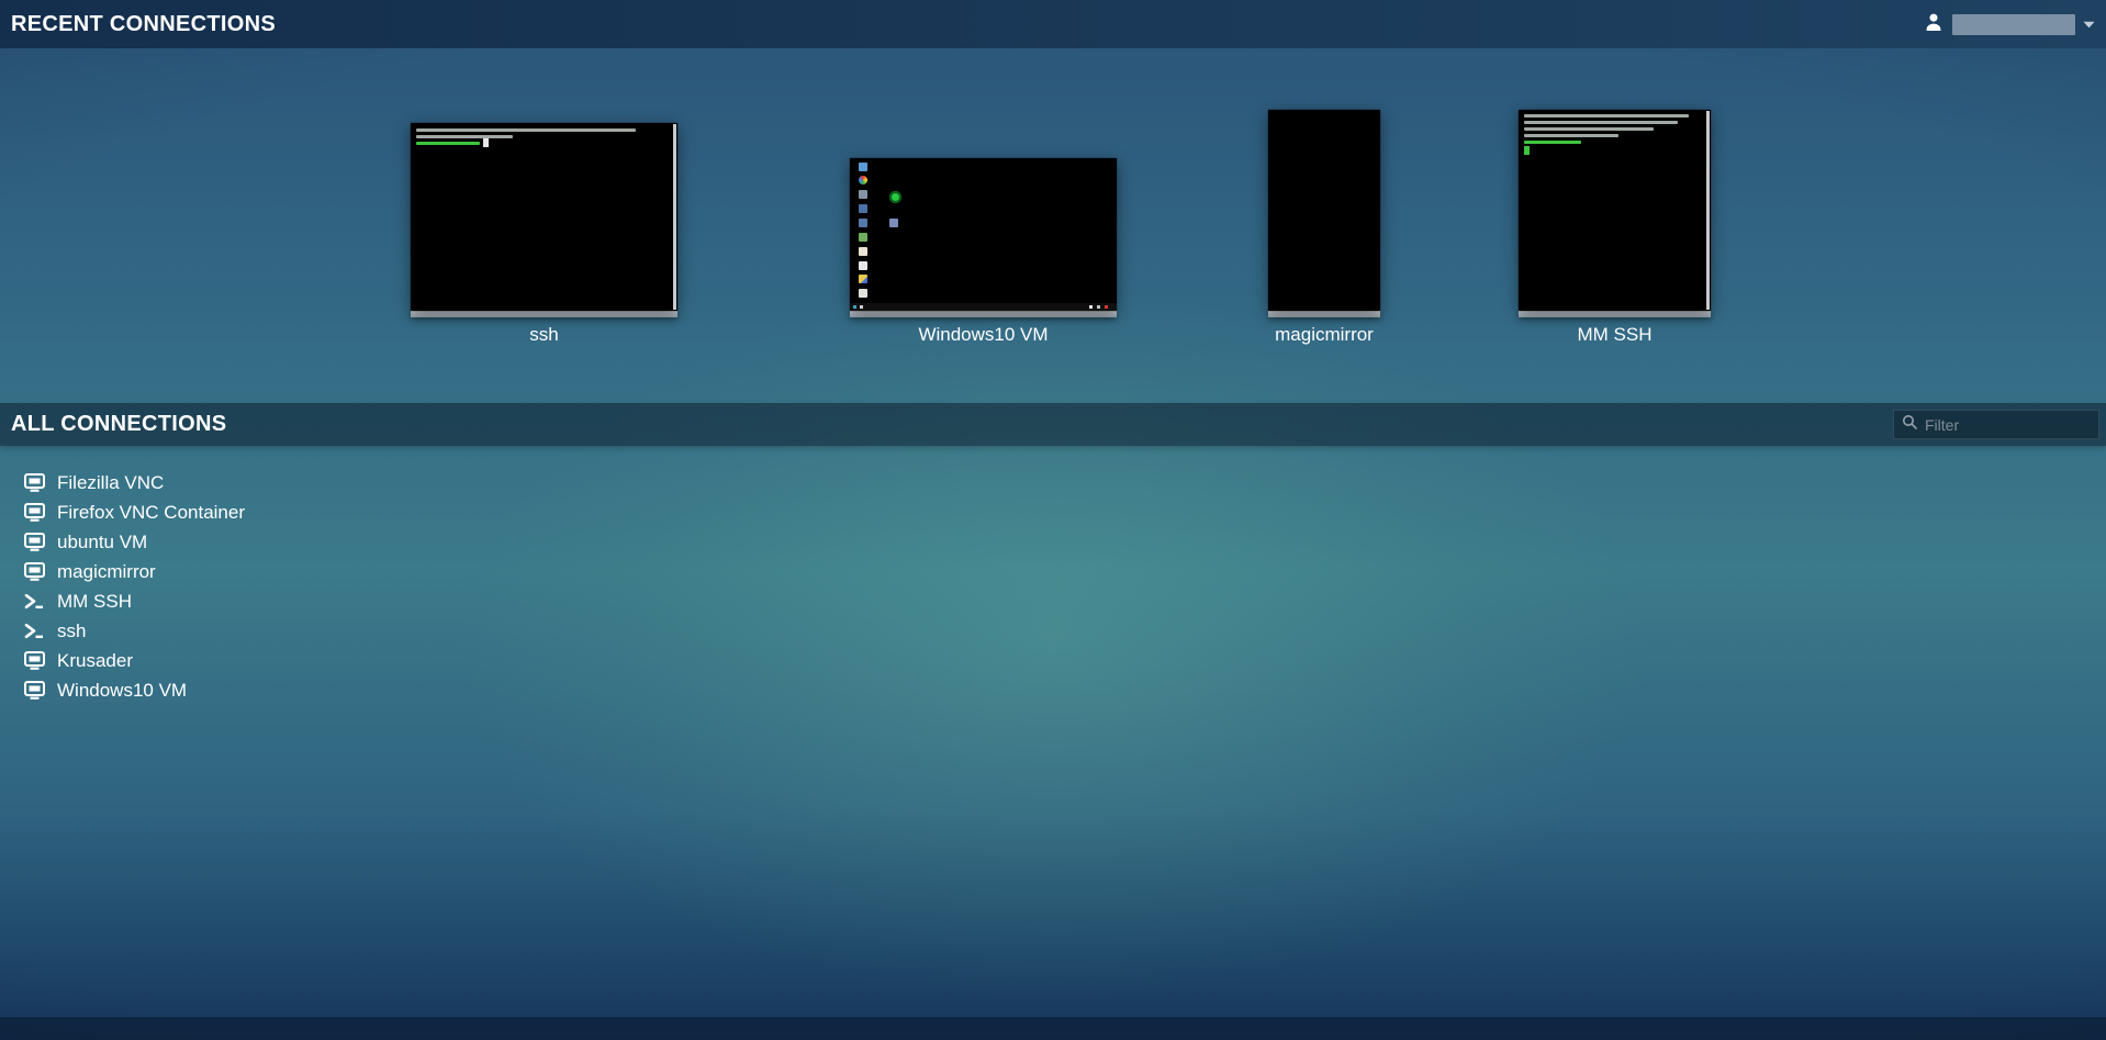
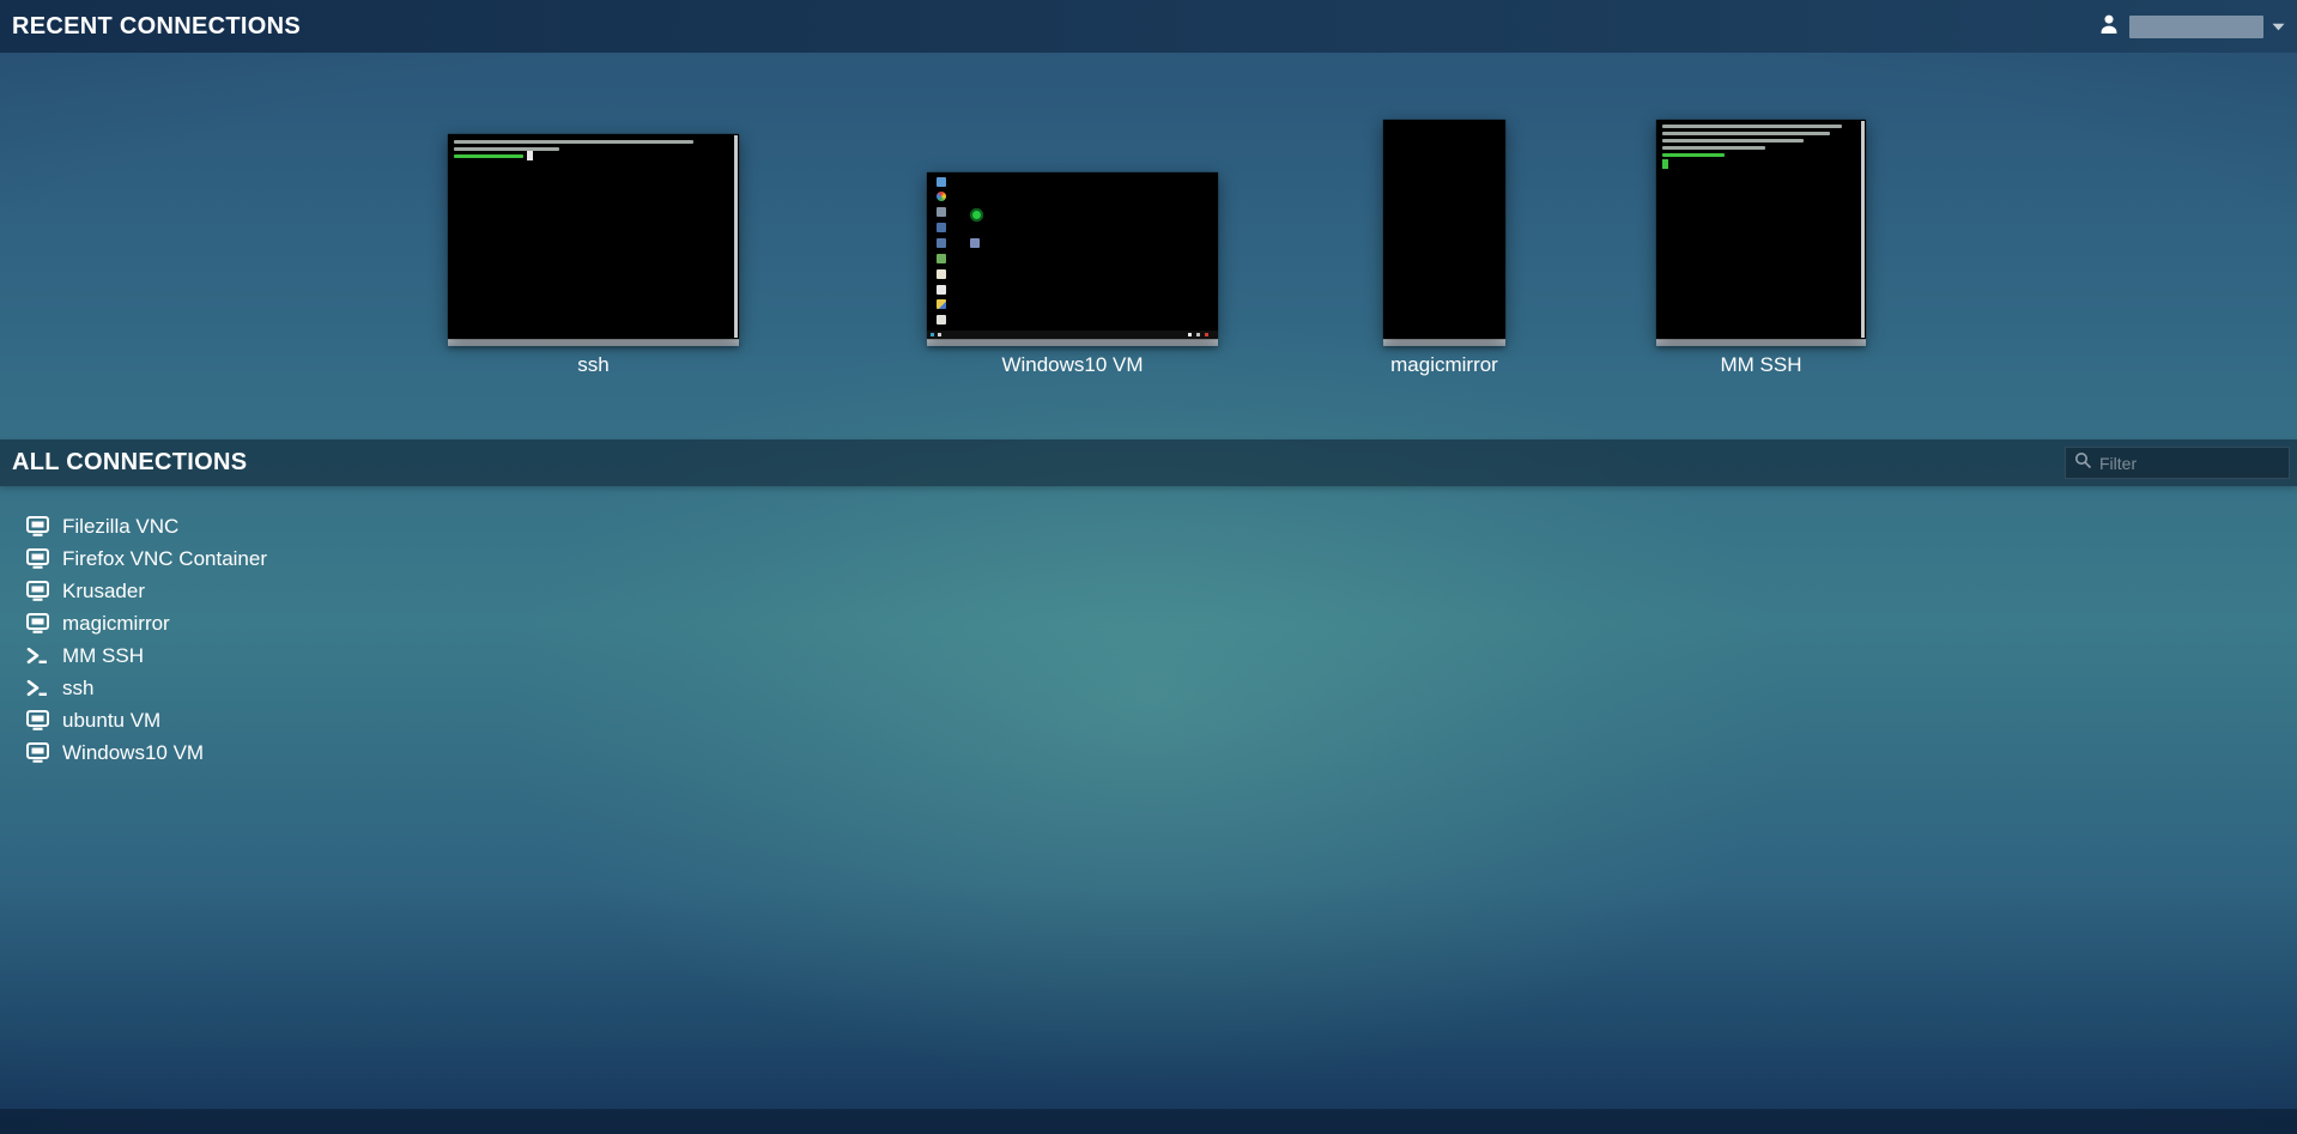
  RECENT CONNECTIONS
  ssh
  Windows10 VM
  magicmirror
  MM SSH
  ALL CONNECTIONS
  Filter
  Filezilla VNC
  Firefox VNC Container
- ubuntu VM
+ Krusader
  magicmirror
  MM SSH
  ssh
- Krusader
+ ubuntu VM
  Windows10 VM
